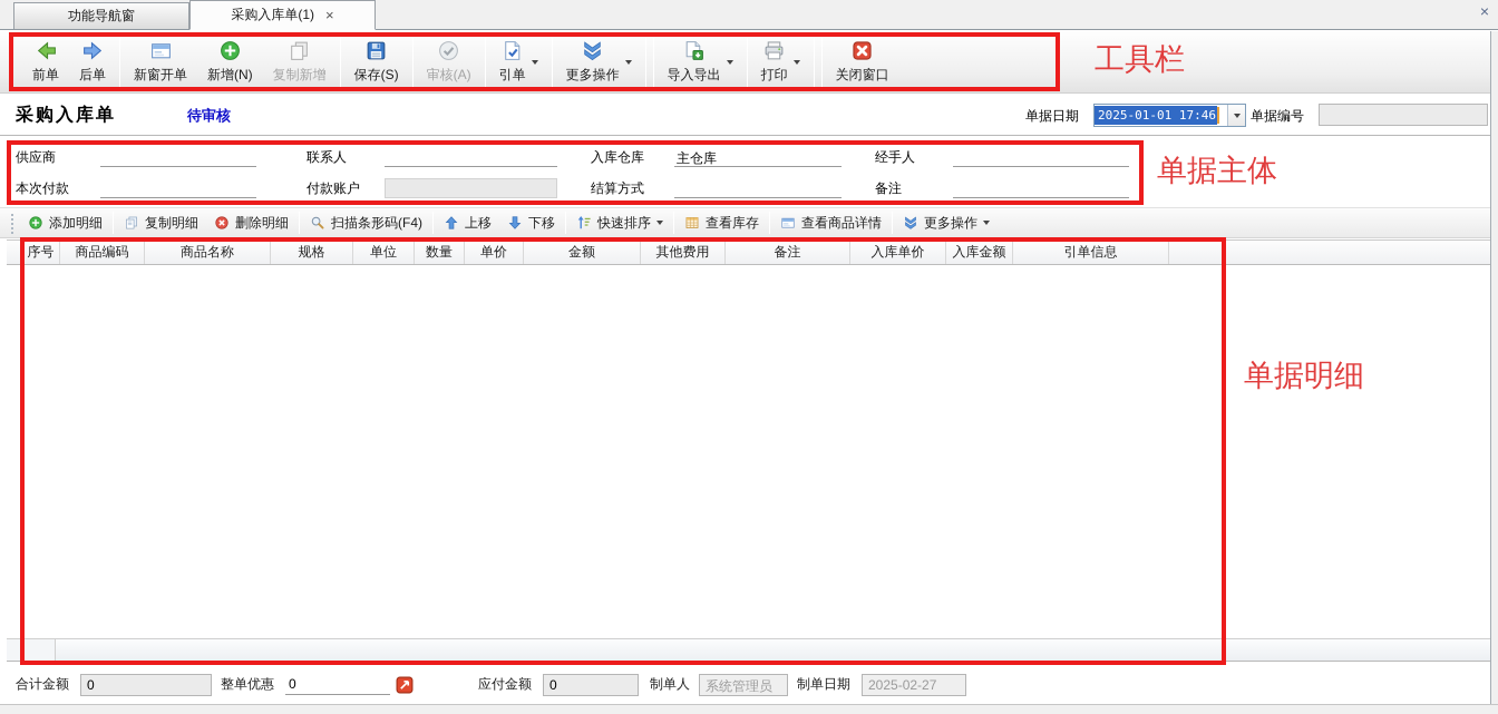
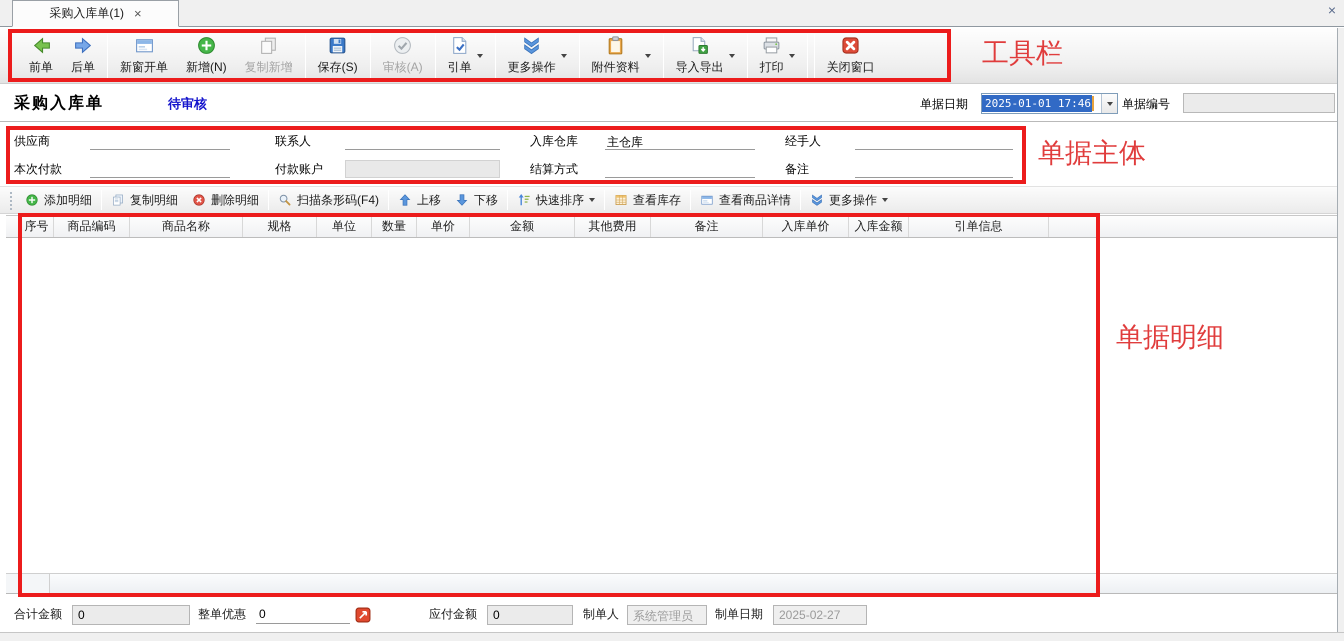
- 功能导航窗
  采购入库单(1)
  ×
  ×
  前单
  后单
  新窗开单
  新增(N)
  复制新增
  保存(S)
  审核(A)
  引单
  更多操作
+ 附件资料
  导入导出
  打印
  关闭窗口
  采购入库单
  待审核
  单据日期
  2025-01-01 17:46
  单据编号
  供应商
  联系人
  入库仓库
  主仓库
  经手人
  本次付款
  付款账户
  结算方式
  备注
  添加明细
  复制明细
  删除明细
  扫描条形码(F4)
  上移
  下移
  快速排序
  查看库存
  查看商品详情
  更多操作
  序号
  商品编码
  商品名称
  规格
  单位
  数量
  单价
  金额
  其他费用
  备注
  入库单价
  入库金额
  引单信息
  工具栏
  单据主体
  单据明细
  合计金额
  0
  整单优惠
  0
  应付金额
  0
  制单人
  系统管理员
  制单日期
  2025-02-27
